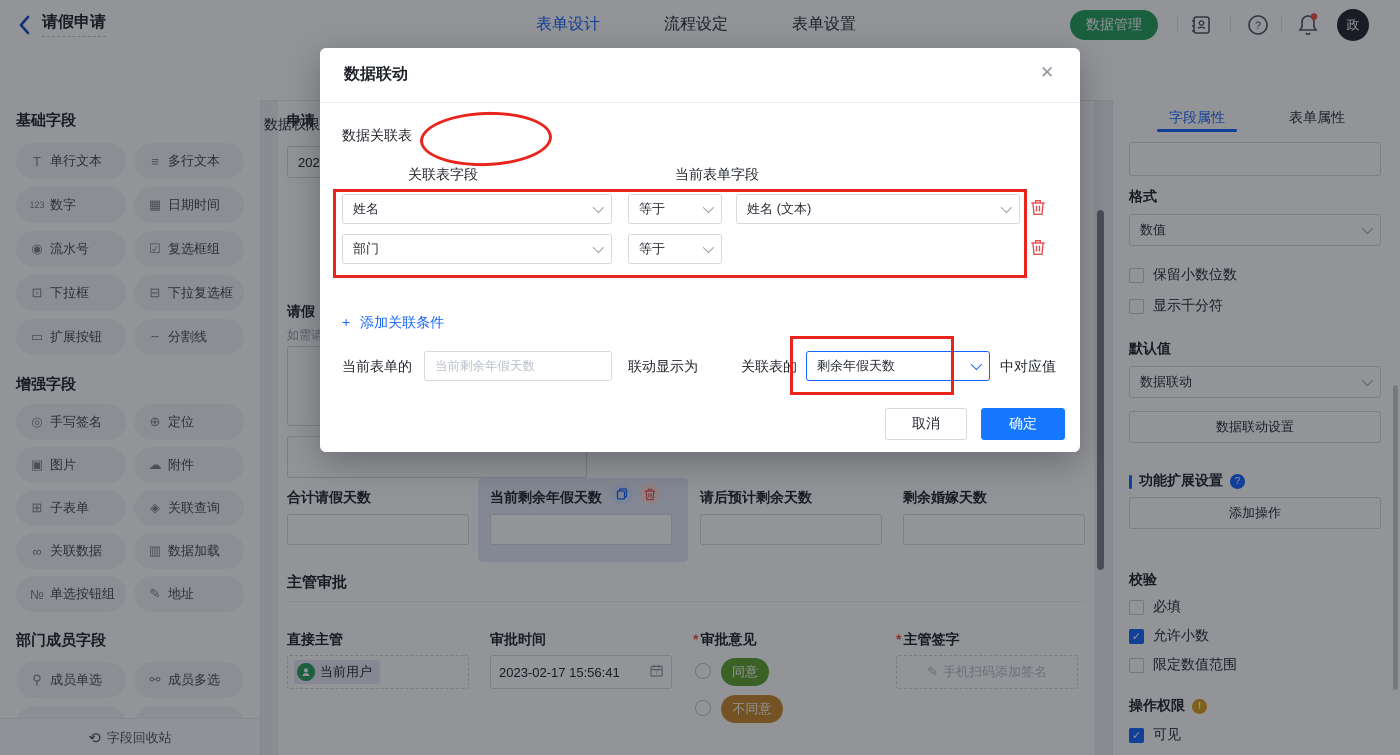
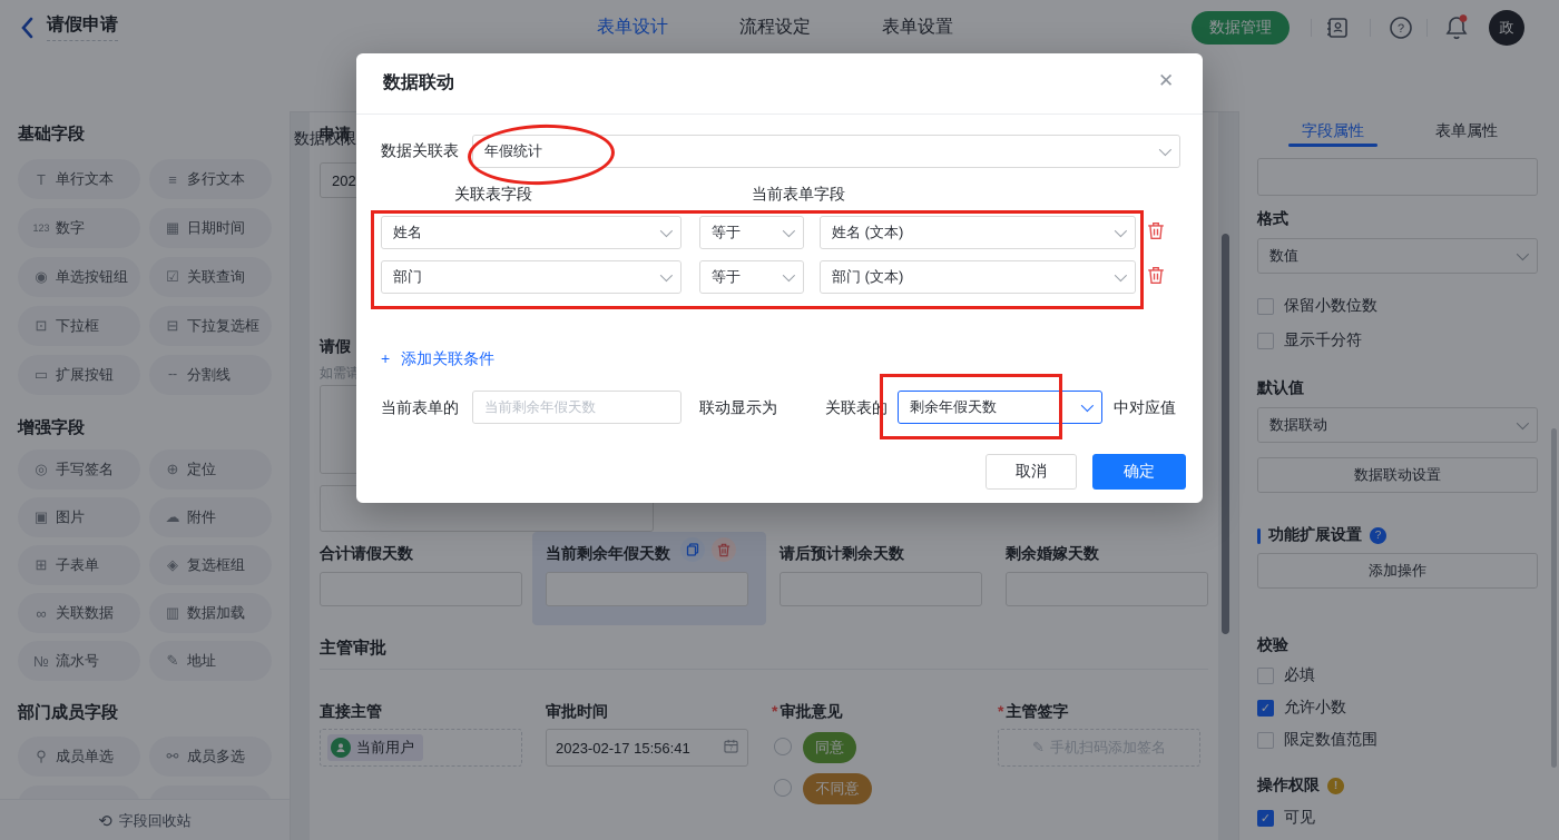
  请假申请
  表单设计
  流程设定
  表单设置
  数据管理
  ?
  政
  数据权限
  基础字段
  T
  单行文本
  ≡
  多行文本
  123
  数字
  ▦
  日期时间
  ◉
- 流水号
+ 单选按钮组
  ☑
- 复选框组
+ 关联查询
  ⊡
  下拉框
  ⊟
  下拉复选框
  ▭
  扩展按钮
  ╌
  分割线
  增强字段
  ◎
  手写签名
  ⊕
  定位
  ▣
  图片
  ☁
  附件
  ⊞
  子表单
  ◈
- 关联查询
+ 复选框组
  ∞
  关联数据
  ▥
  数据加载
  №
- 单选按钮组
+ 流水号
  ✎
  地址
  部门成员字段
  ⚲
  成员单选
  ⚯
  成员多选
  ⟲
  字段回收站
  申请
  202
  请假
  如需请
  合计请假天数
  当前剩余年假天数
  请后预计剩余天数
  剩余婚嫁天数
  主管审批
  直接主管
  审批时间
  * 审批意见
  * 主管签字
  当前用户
  2023-02-17 15:56:41
  同意
  不同意
  ✎
  手机扫码添加签名
  字段属性
  表单属性
  格式
  数值
  保留小数位数
  显示千分符
  默认值
  数据联动
  数据联动设置
  功能扩展设置
  ?
  添加操作
  校验
  必填
  ✓
  允许小数
  限定数值范围
  操作权限
  !
  ✓
  可见
  数据联动
  ✕
  数据关联表
+ 年假统计
  关联表字段
  当前表单字段
  姓名
  等于
  姓名 (文本)
  部门
  等于
+ 部门 (文本)
  + 添加关联条件
  当前表单的
  当前剩余年假天数
  联动显示为
  关联表的
  剩余年假天数
  中对应值
  取消
  确定
